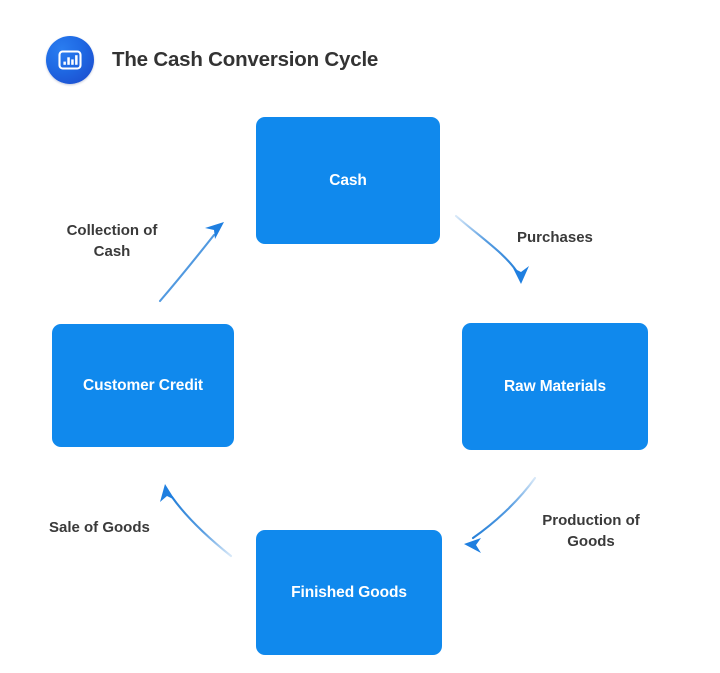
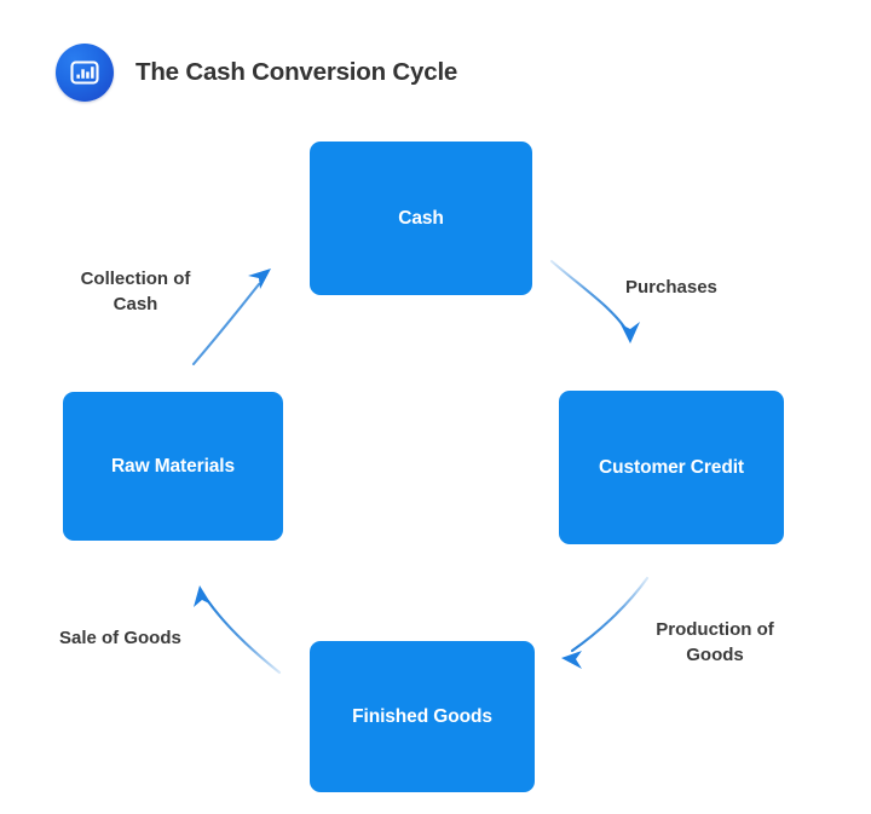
  The Cash Conversion Cycle
  Cash
- Raw Materials
+ Customer Credit
  Finished Goods
- Customer Credit
+ Raw Materials
  Purchases
  Production of
  Goods
  Sale of Goods
  Collection of
  Cash
